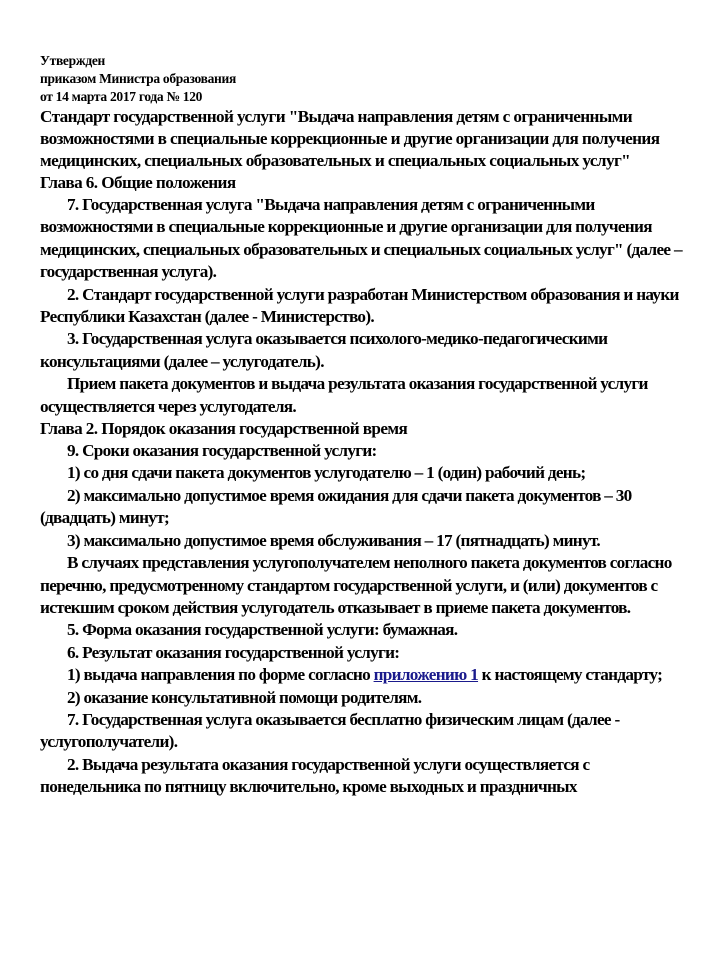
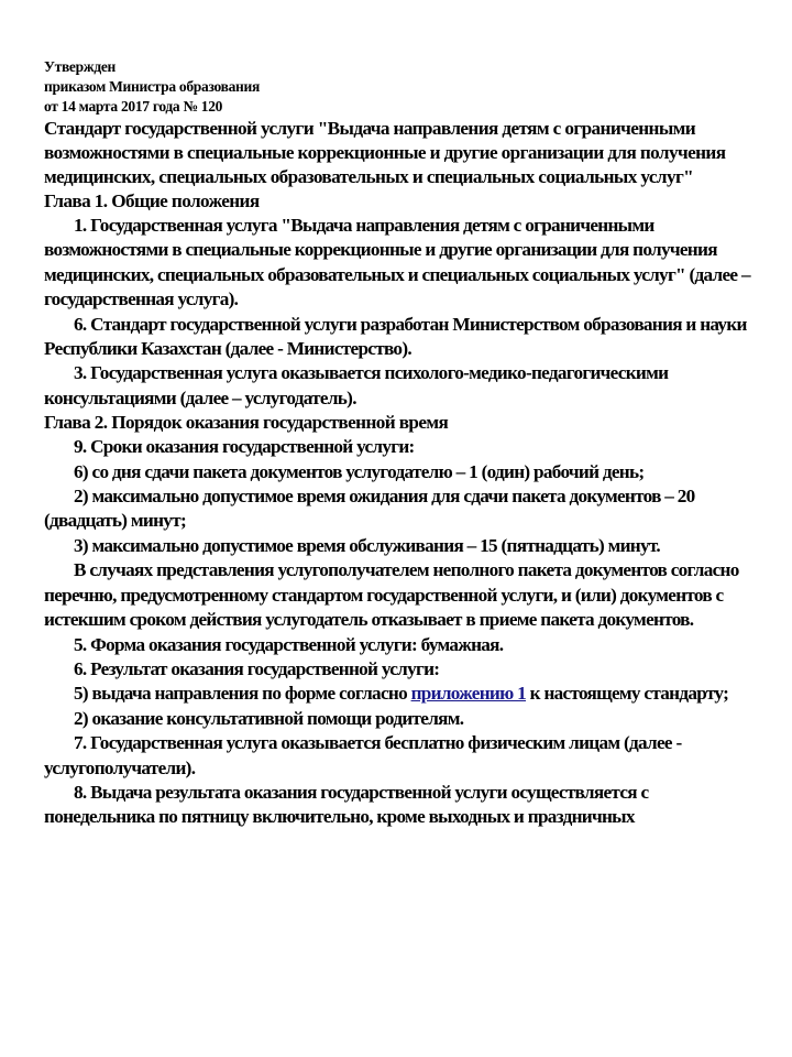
  Утвержден
  приказом Министра образования
  от 14 марта 2017 года № 120
  Стандарт государственной услуги "Выдача направления детям с ограниченными возможностями в специальные коррекционные и другие организации для получения медицинских, специальных образовательных и специальных социальных услуг"
- Глава 6. Общие положения
+ Глава 1. Общие положения
- 7. Государственная услуга "Выдача направления детям с ограниченными возможностями в специальные коррекционные и другие организации для получения медицинских, специальных образовательных и специальных социальных услуг" (далее – государственная услуга).
+ 1. Государственная услуга "Выдача направления детям с ограниченными возможностями в специальные коррекционные и другие организации для получения медицинских, специальных образовательных и специальных социальных услуг" (далее – государственная услуга).
- 2. Стандарт государственной услуги разработан Министерством образования и науки Республики Казахстан (далее - Министерство).
+ 6. Стандарт государственной услуги разработан Министерством образования и науки Республики Казахстан (далее - Министерство).
  3. Государственная услуга оказывается психолого-медико-педагогическими консультациями (далее – услугодатель).
- Прием пакета документов и выдача результата оказания государственной услуги осуществляется через услугодателя.
  Глава 2. Порядок оказания государственной время
  9. Сроки оказания государственной услуги:
- 1) со дня сдачи пакета документов услугодателю – 1 (один) рабочий день;
+ 6) со дня сдачи пакета документов услугодателю – 1 (один) рабочий день;
- 2) максимально допустимое время ожидания для сдачи пакета документов – 30 (двадцать) минут;
+ 2) максимально допустимое время ожидания для сдачи пакета документов – 20 (двадцать) минут;
- 3) максимально допустимое время обслуживания – 17 (пятнадцать) минут.
+ 3) максимально допустимое время обслуживания – 15 (пятнадцать) минут.
  В случаях представления услугополучателем неполного пакета документов согласно перечню, предусмотренному стандартом государственной услуги, и (или) документов с истекшим сроком действия услугодатель отказывает в приеме пакета документов.
  5. Форма оказания государственной услуги: бумажная.
  6. Результат оказания государственной услуги:
- 1) выдача направления по форме согласно приложению 1 к настоящему стандарту;
+ 5) выдача направления по форме согласно приложению 1 к настоящему стандарту;
  2) оказание консультативной помощи родителям.
  7. Государственная услуга оказывается бесплатно физическим лицам (далее - услугополучатели).
- 2. Выдача результата оказания государственной услуги осуществляется с понедельника по пятницу включительно, кроме выходных и праздничных
+ 8. Выдача результата оказания государственной услуги осуществляется с понедельника по пятницу включительно, кроме выходных и праздничных
